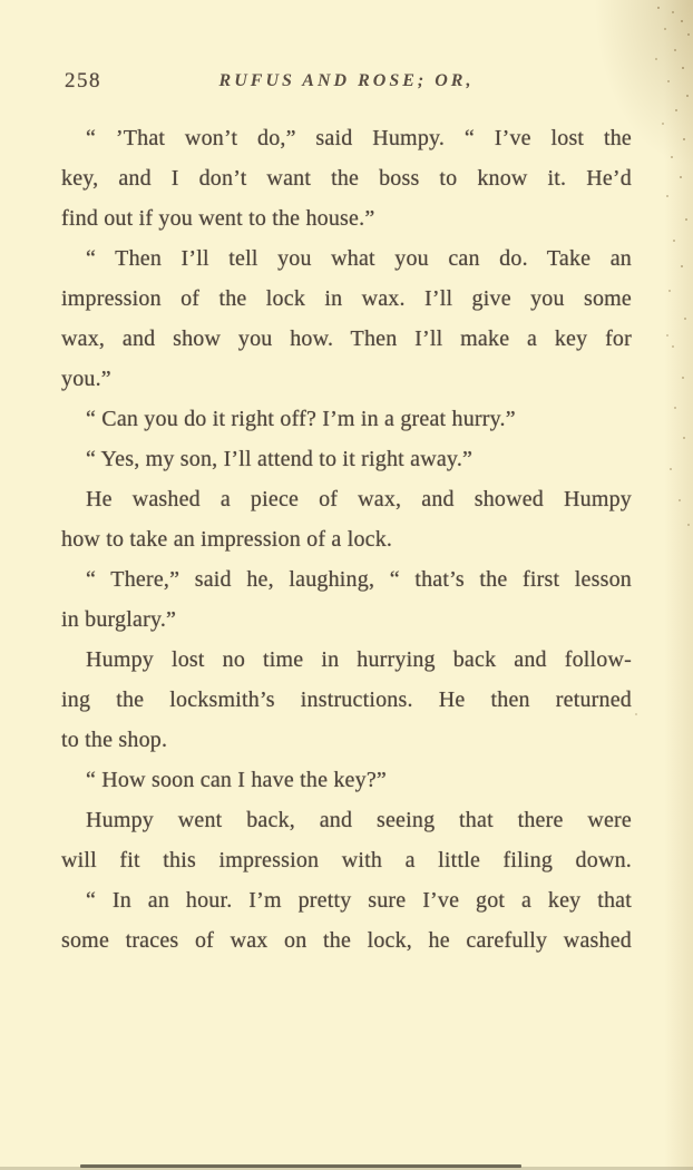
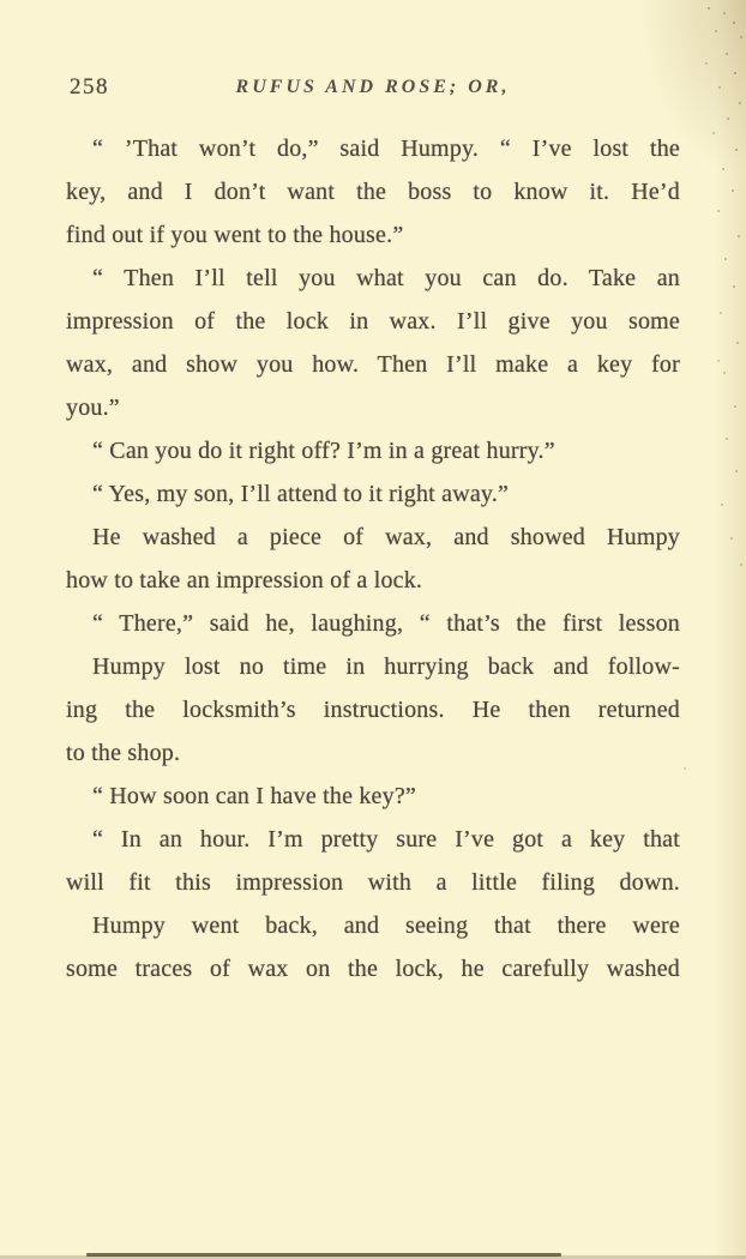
  258
  RUFUS AND ROSE; OR,
  “ ’That won’t do,” said Humpy. “ I’ve lost
  key, and I don’t want the boss to know it. He’d
  find out if you went to the house.”
  “ Then I’ll tell you what you can do. Take an
  impression of the lock in wax. I’ll give you some
  wax, and show you how. Then I’ll make a key for
  you.”
  “ Can you do it right off? I’m in a great hurry.”
  “ Yes, my son, I’ll attend to it right away.”
  He washed a piece of wax, and showed Humpy
  how to take an impression of a lock.
  “ There,” said he, laughing, “ that’s the first lesson
- in burglary.”
  Humpy lost no time in hurrying back and follow-
  ing the locksmith’s instructions. He then returned
  to the shop.
  “ How soon can I have the key?”
- Humpy went back, and seeing that there were
+ “ In an hour. I’m pretty sure I’ve got a key that
  will fit this impression with a little filing down.
- “ In an hour. I’m pretty sure I’ve got a key that
+ Humpy went back, and seeing that there were
  some traces of wax on the lock, he carefully washed
